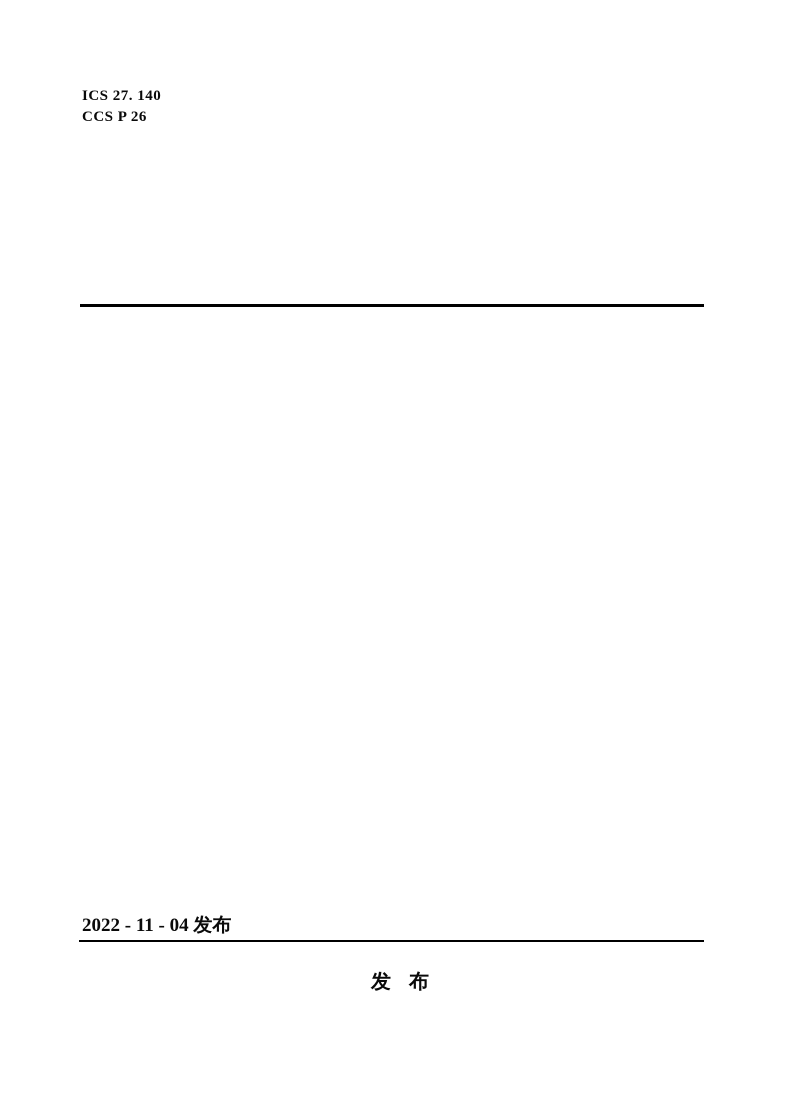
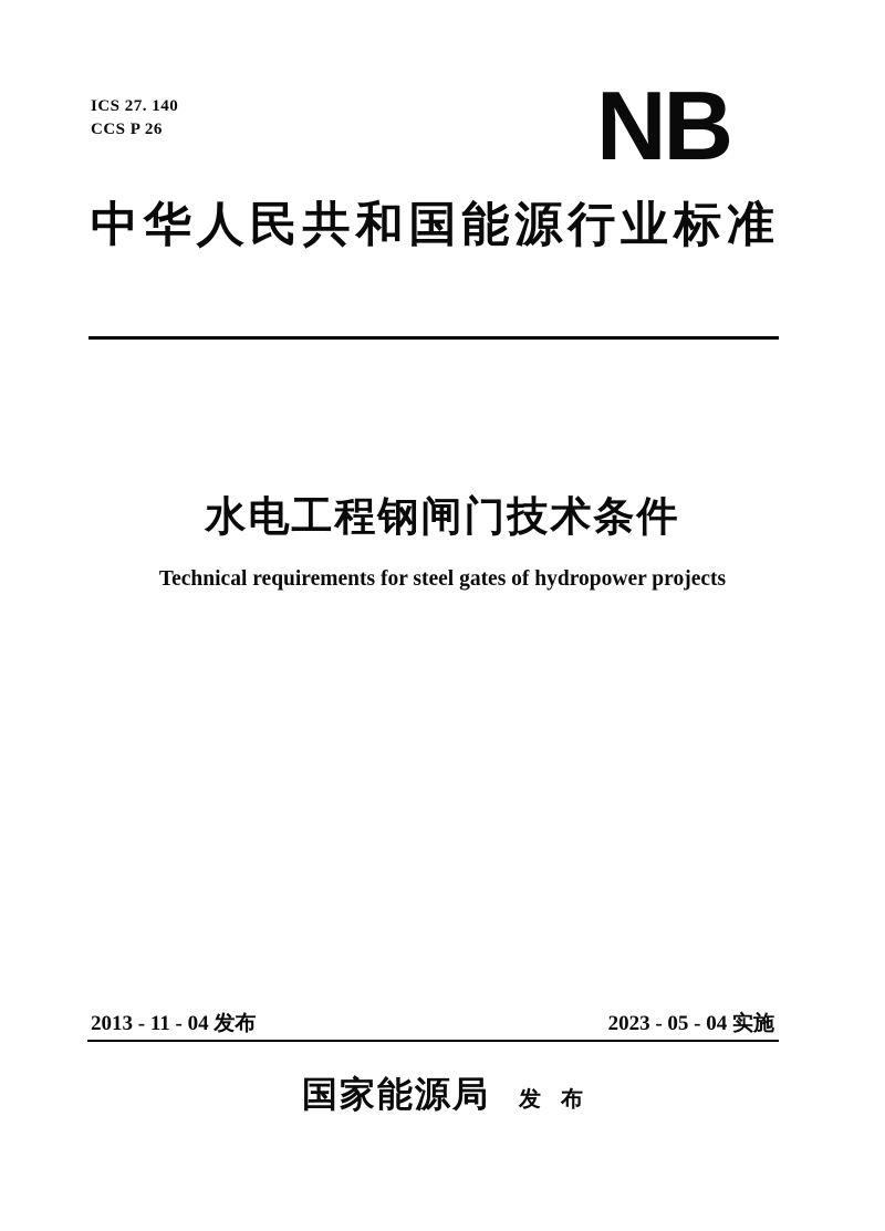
  ICS 27. 140
  CCS P 26
+ NB
+ 中华人民共和国能源行业标准
+ 水电工程钢闸门技术条件
+ Technical requirements for steel gates of hydropower projects
- 2022 - 11 - 04 发布
+ 2013 - 11 - 04 发布
+ 2023 - 05 - 04 实施
+ 国家能源局
  发布
